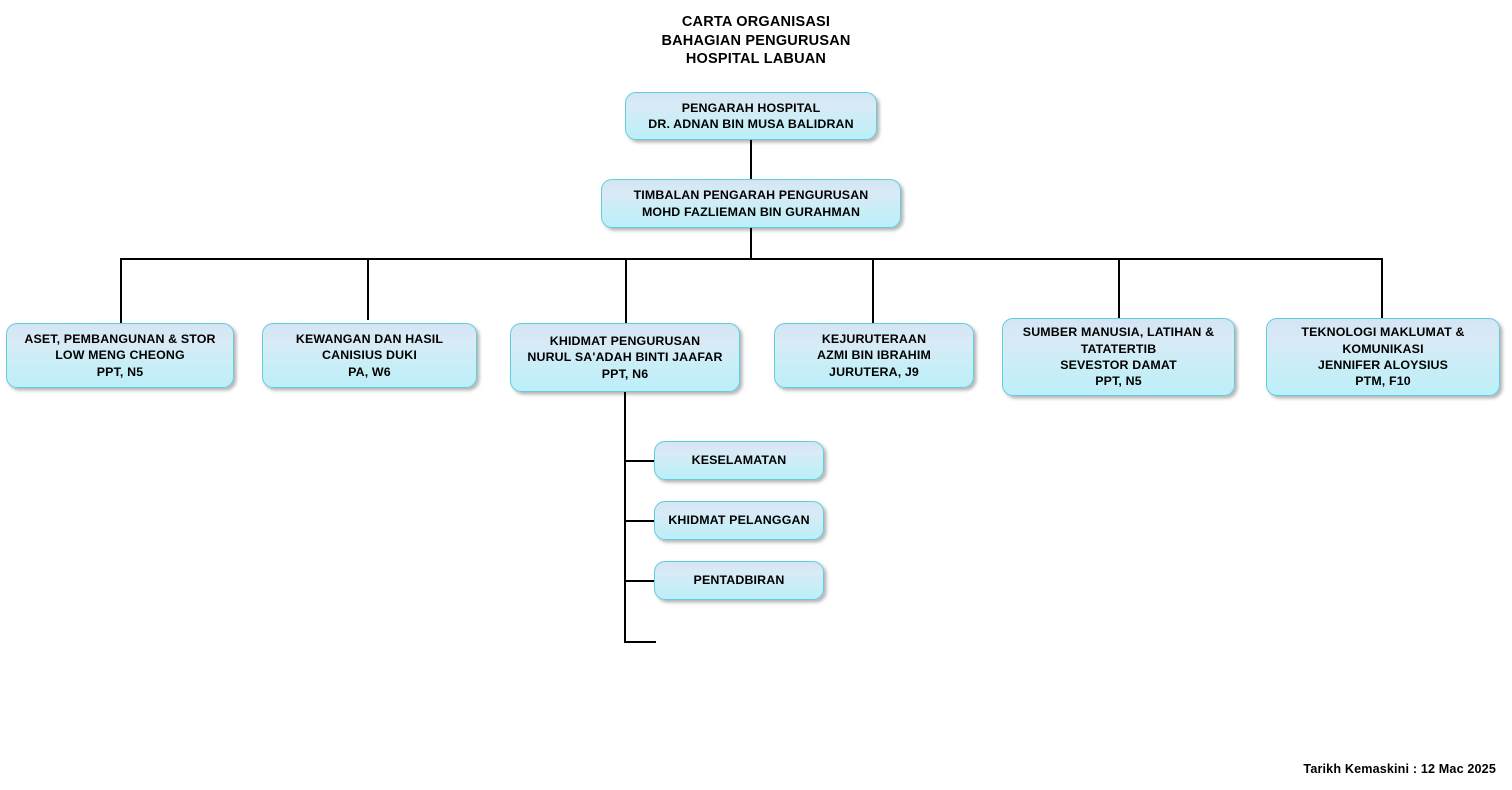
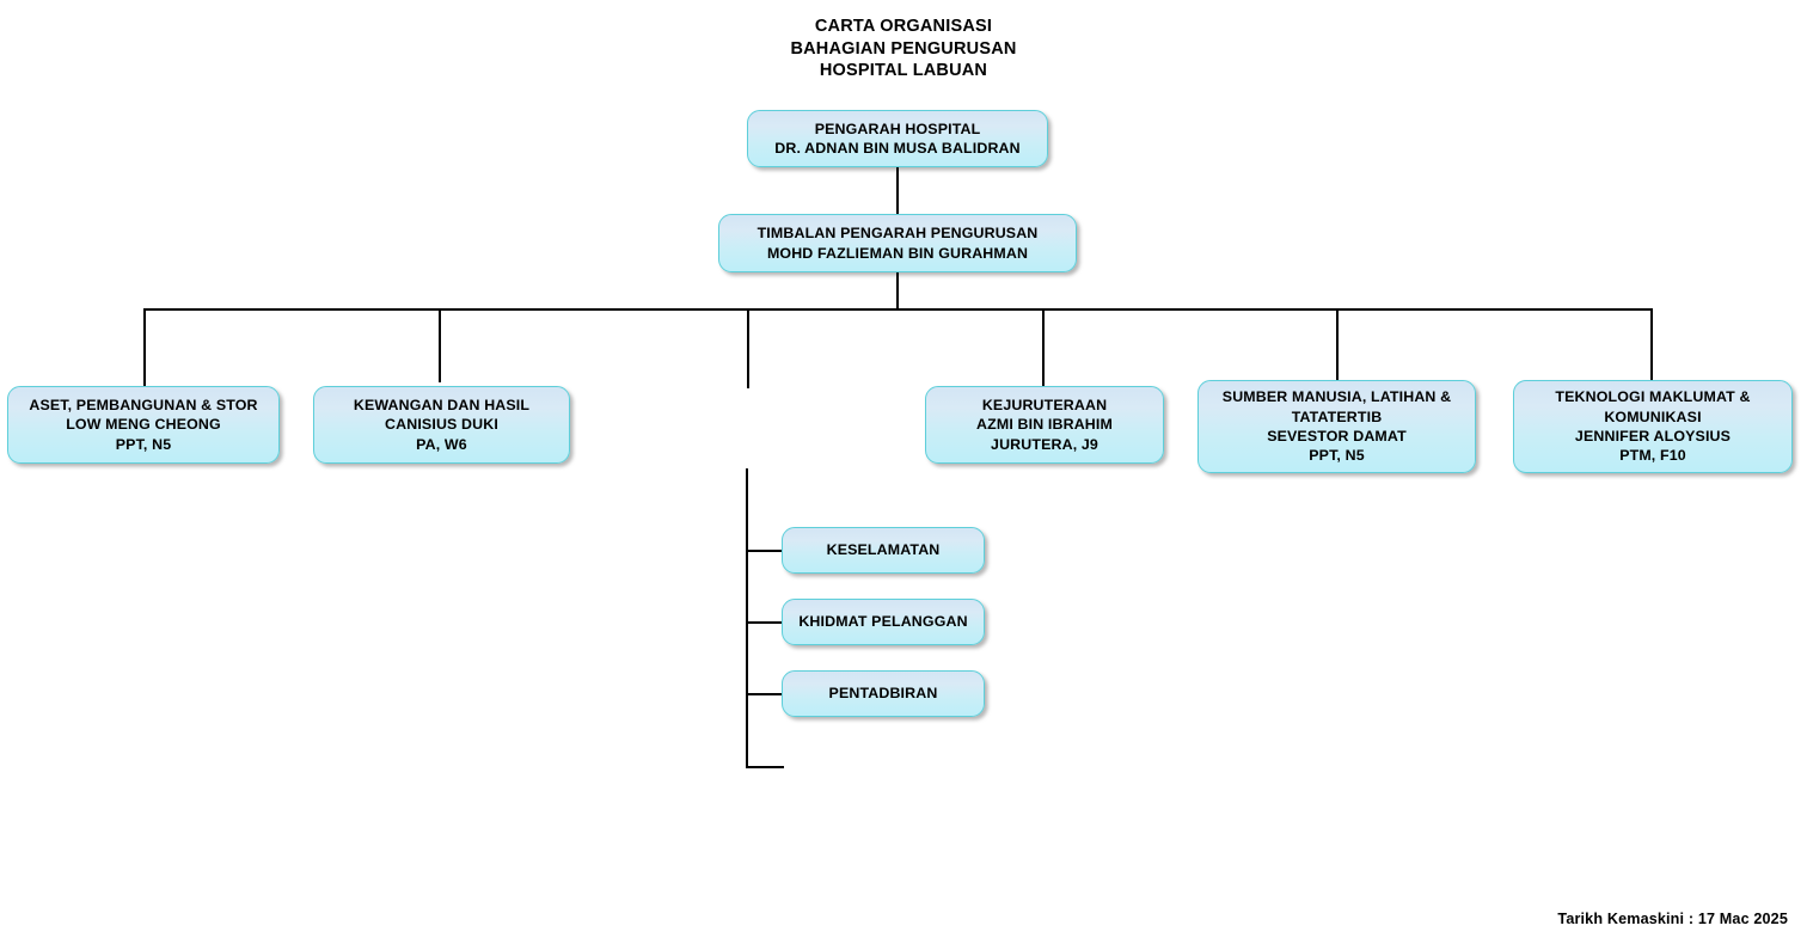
  CARTA ORGANISASI
  BAHAGIAN PENGURUSAN
  HOSPITAL LABUAN
  PENGARAH HOSPITAL
  DR. ADNAN BIN MUSA BALIDRAN
  TIMBALAN PENGARAH PENGURUSAN
  MOHD FAZLIEMAN BIN GURAHMAN
  ASET, PEMBANGUNAN & STOR
  LOW MENG CHEONG
  PPT, N5
  KEWANGAN DAN HASIL
  CANISIUS DUKI
  PA, W6
- KHIDMAT PENGURUSAN
- NURUL SA'ADAH BINTI JAAFAR
- PPT, N6
  KEJURUTERAAN
  AZMI BIN IBRAHIM
  JURUTERA, J9
  SUMBER MANUSIA, LATIHAN &
  TATATERTIB
  SEVESTOR DAMAT
  PPT, N5
  TEKNOLOGI MAKLUMAT &
  KOMUNIKASI
  JENNIFER ALOYSIUS
  PTM, F10
  KESELAMATAN
  KHIDMAT PELANGGAN
  PENTADBIRAN
- Tarikh Kemaskini : 12 Mac 2025
+ Tarikh Kemaskini : 17 Mac 2025
